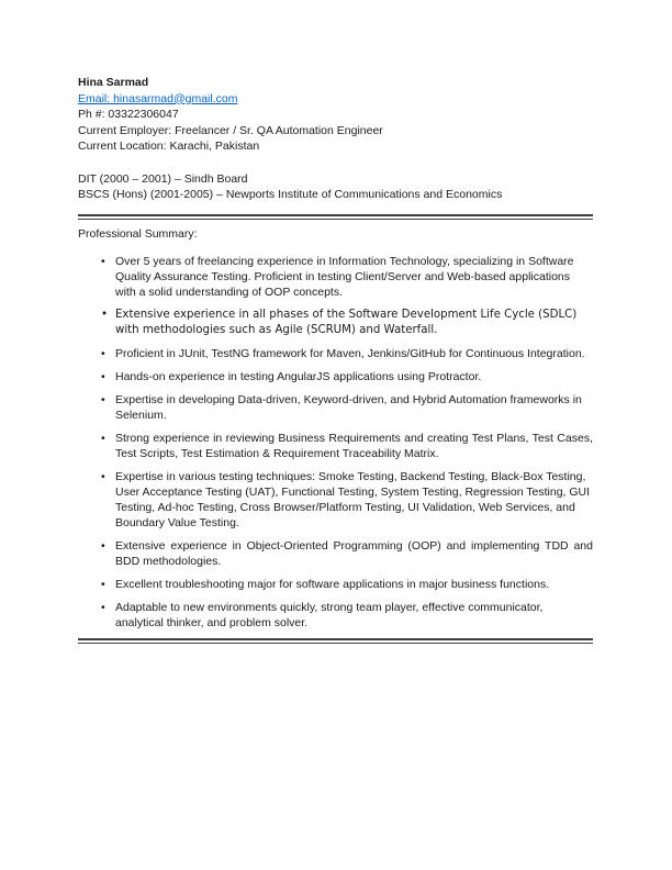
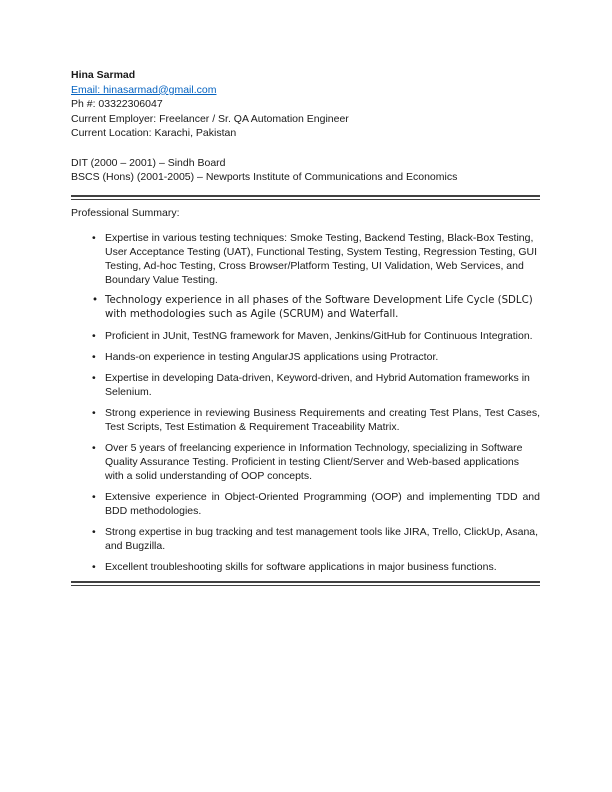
  Hina Sarmad
  Email: hinasarmad@gmail.com
  Ph #: 03322306047
  Current Employer: Freelancer / Sr. QA Automation Engineer
  Current Location: Karachi, Pakistan
  DIT (2000 – 2001) – Sindh Board
  BSCS (Hons) (2001-2005) – Newports Institute of Communications and Economics
  Professional Summary:
- Over 5 years of freelancing experience in Information Technology, specializing in Software Quality Assurance Testing. Proficient in testing Client/Server and Web-based applications with a solid understanding of OOP concepts.
+ Expertise in various testing techniques: Smoke Testing, Backend Testing, Black-Box Testing, User Acceptance Testing (UAT), Functional Testing, System Testing, Regression Testing, GUI Testing, Ad-hoc Testing, Cross Browser/Platform Testing, UI Validation, Web Services, and Boundary Value Testing.
- Extensive experience in all phases of the Software Development Life Cycle (SDLC) with methodologies such as Agile (SCRUM) and Waterfall.
+ Technology experience in all phases of the Software Development Life Cycle (SDLC) with methodologies such as Agile (SCRUM) and Waterfall.
  Proficient in JUnit, TestNG framework for Maven, Jenkins/GitHub for Continuous Integration.
  Hands-on experience in testing AngularJS applications using Protractor.
  Expertise in developing Data-driven, Keyword-driven, and Hybrid Automation frameworks in Selenium.
  Strong experience in reviewing Business Requirements and creating Test Plans, Test Cases, Test Scripts, Test Estimation & Requirement Traceability Matrix.
- Expertise in various testing techniques: Smoke Testing, Backend Testing, Black-Box Testing, User Acceptance Testing (UAT), Functional Testing, System Testing, Regression Testing, GUI Testing, Ad-hoc Testing, Cross Browser/Platform Testing, UI Validation, Web Services, and Boundary Value Testing.
+ Over 5 years of freelancing experience in Information Technology, specializing in Software Quality Assurance Testing. Proficient in testing Client/Server and Web-based applications with a solid understanding of OOP concepts.
  Extensive experience in Object-Oriented Programming (OOP) and implementing TDD and BDD methodologies.
+ Strong expertise in bug tracking and test management tools like JIRA, Trello, ClickUp, Asana, and Bugzilla.
- Excellent troubleshooting major for software applications in major business functions.
+ Excellent troubleshooting skills for software applications in major business functions.
- Adaptable to new environments quickly, strong team player, effective communicator, analytical thinker, and problem solver.
